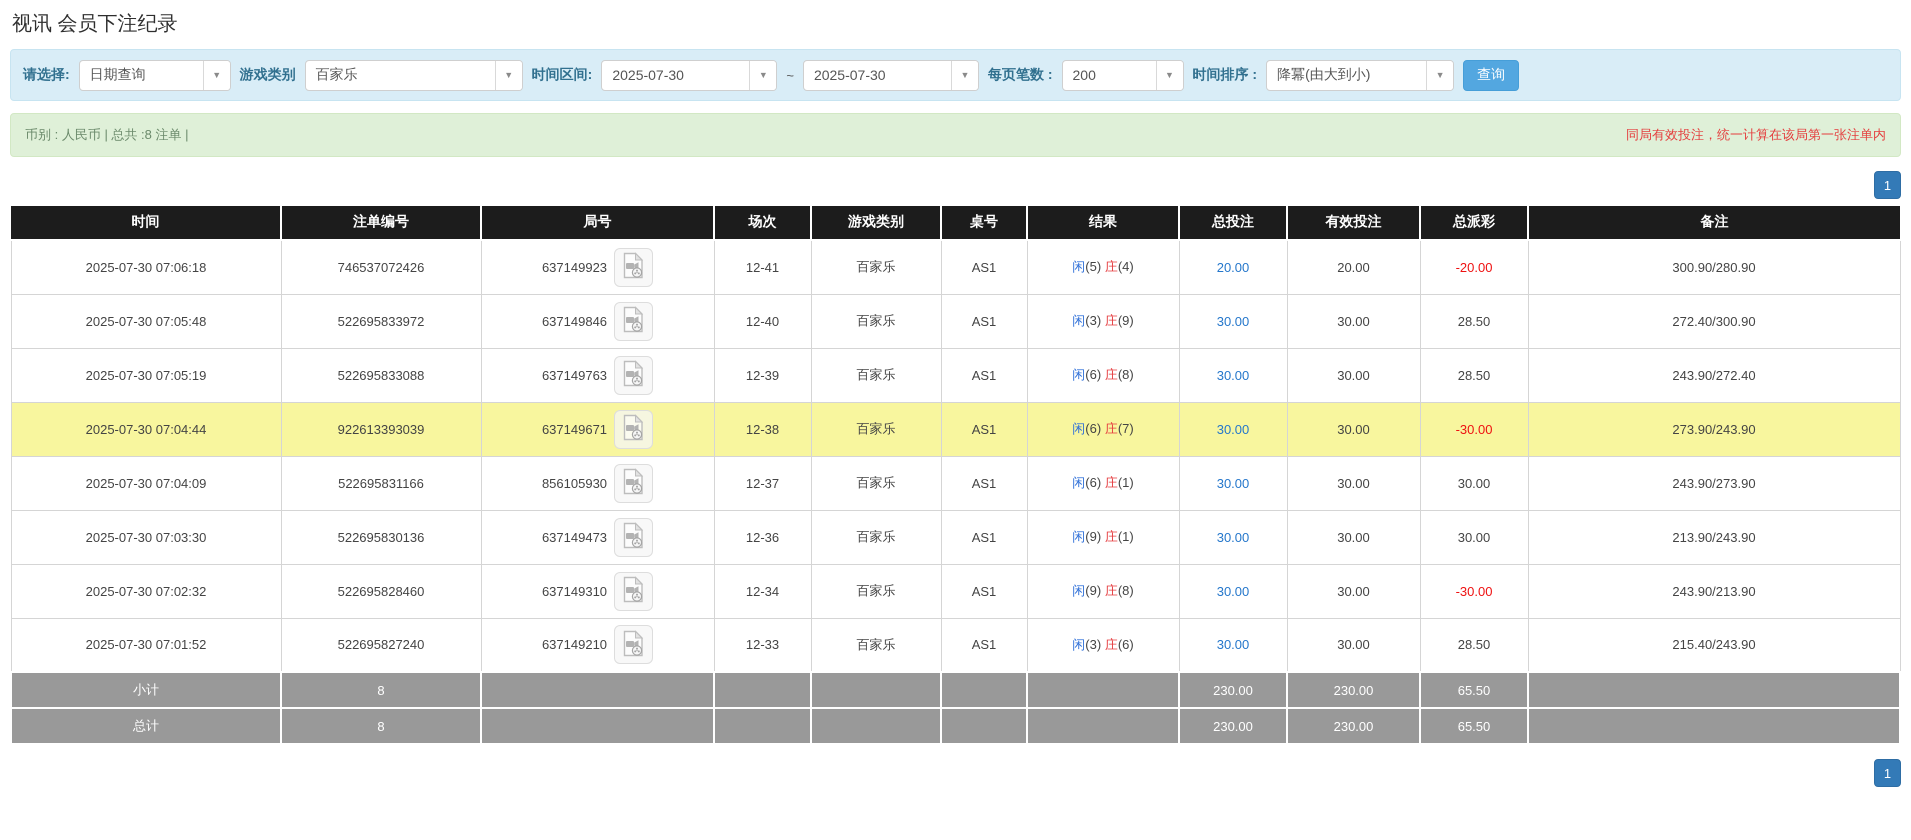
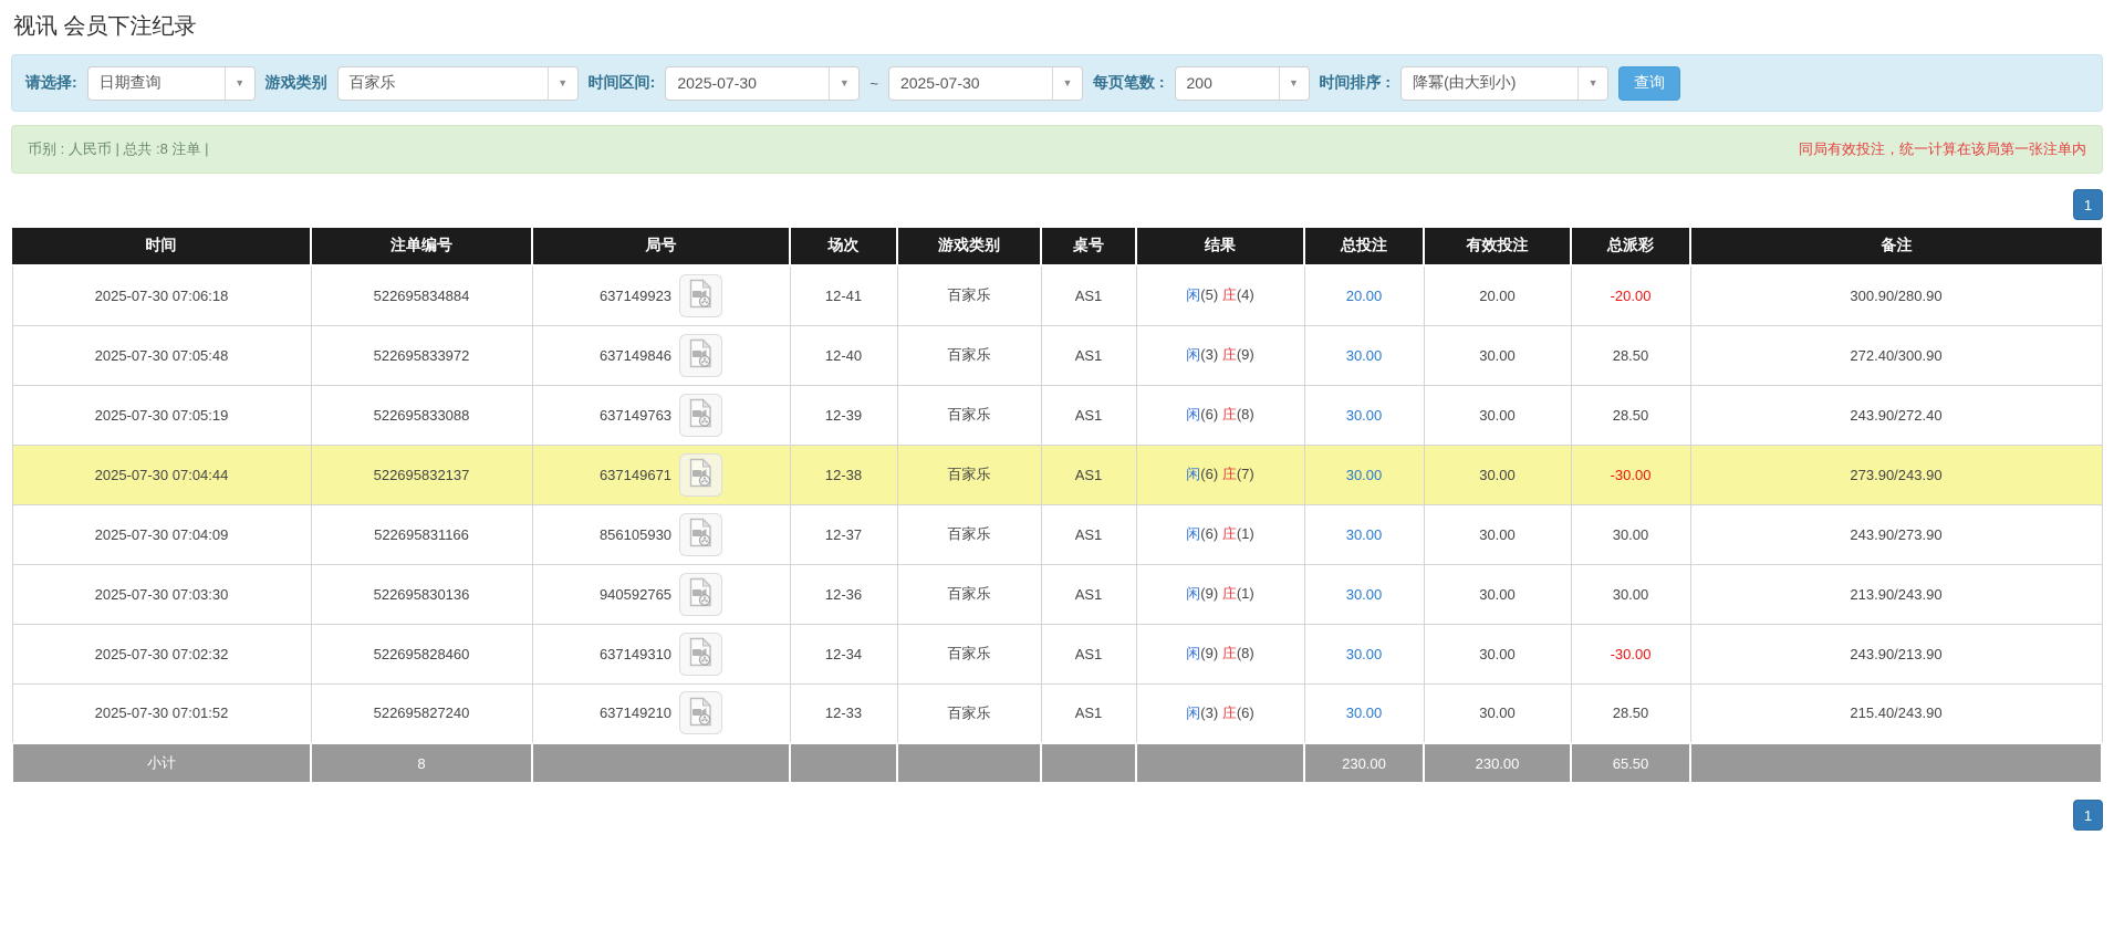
  视讯 会员下注纪录
  请选择:
  日期查询
  ▼
  游戏类别
  百家乐
  ▼
  时间区间:
  2025-07-30
  ▼
  ~
  2025-07-30
  ▼
  每页笔数 :
  200
  ▼
  时间排序 :
  降冪(由大到小)
  ▼
  查询
  币别 : 人民币 | 总共 :8 注单 |
  同局有效投注，统一计算在该局第一张注单内
  1
  时间	注单编号	局号	场次	游戏类别	桌号	结果	总投注	有效投注	总派彩	备注
- 2025-07-30 07:06:18	746537072426	637149923	12-41	百家乐	AS1	闲(5) 庄(4)	20.00	20.00	-20.00	300.90/280.90
+ 2025-07-30 07:06:18	522695834884	637149923	12-41	百家乐	AS1	闲(5) 庄(4)	20.00	20.00	-20.00	300.90/280.90
  2025-07-30 07:05:48	522695833972	637149846	12-40	百家乐	AS1	闲(3) 庄(9)	30.00	30.00	28.50	272.40/300.90
  2025-07-30 07:05:19	522695833088	637149763	12-39	百家乐	AS1	闲(6) 庄(8)	30.00	30.00	28.50	243.90/272.40
- 2025-07-30 07:04:44	922613393039	637149671	12-38	百家乐	AS1	闲(6) 庄(7)	30.00	30.00	-30.00	273.90/243.90
+ 2025-07-30 07:04:44	522695832137	637149671	12-38	百家乐	AS1	闲(6) 庄(7)	30.00	30.00	-30.00	273.90/243.90
  2025-07-30 07:04:09	522695831166	856105930	12-37	百家乐	AS1	闲(6) 庄(1)	30.00	30.00	30.00	243.90/273.90
- 2025-07-30 07:03:30	522695830136	637149473	12-36	百家乐	AS1	闲(9) 庄(1)	30.00	30.00	30.00	213.90/243.90
+ 2025-07-30 07:03:30	522695830136	940592765	12-36	百家乐	AS1	闲(9) 庄(1)	30.00	30.00	30.00	213.90/243.90
  2025-07-30 07:02:32	522695828460	637149310	12-34	百家乐	AS1	闲(9) 庄(8)	30.00	30.00	-30.00	243.90/213.90
  2025-07-30 07:01:52	522695827240	637149210	12-33	百家乐	AS1	闲(3) 庄(6)	30.00	30.00	28.50	215.40/243.90
  小计	8						230.00	230.00	65.50
- 总计	8						230.00	230.00	65.50
  1
